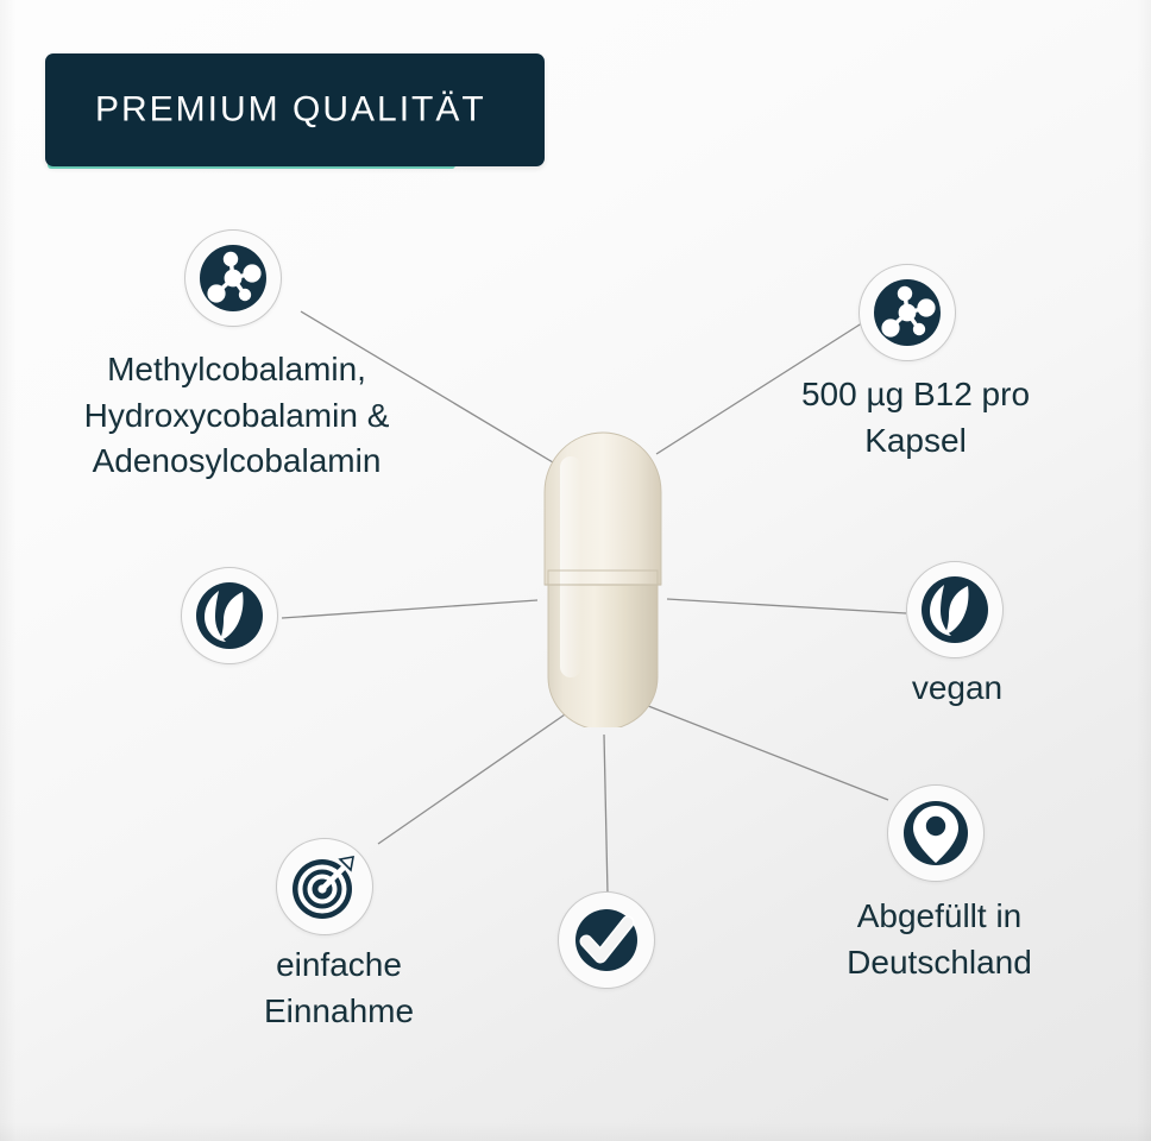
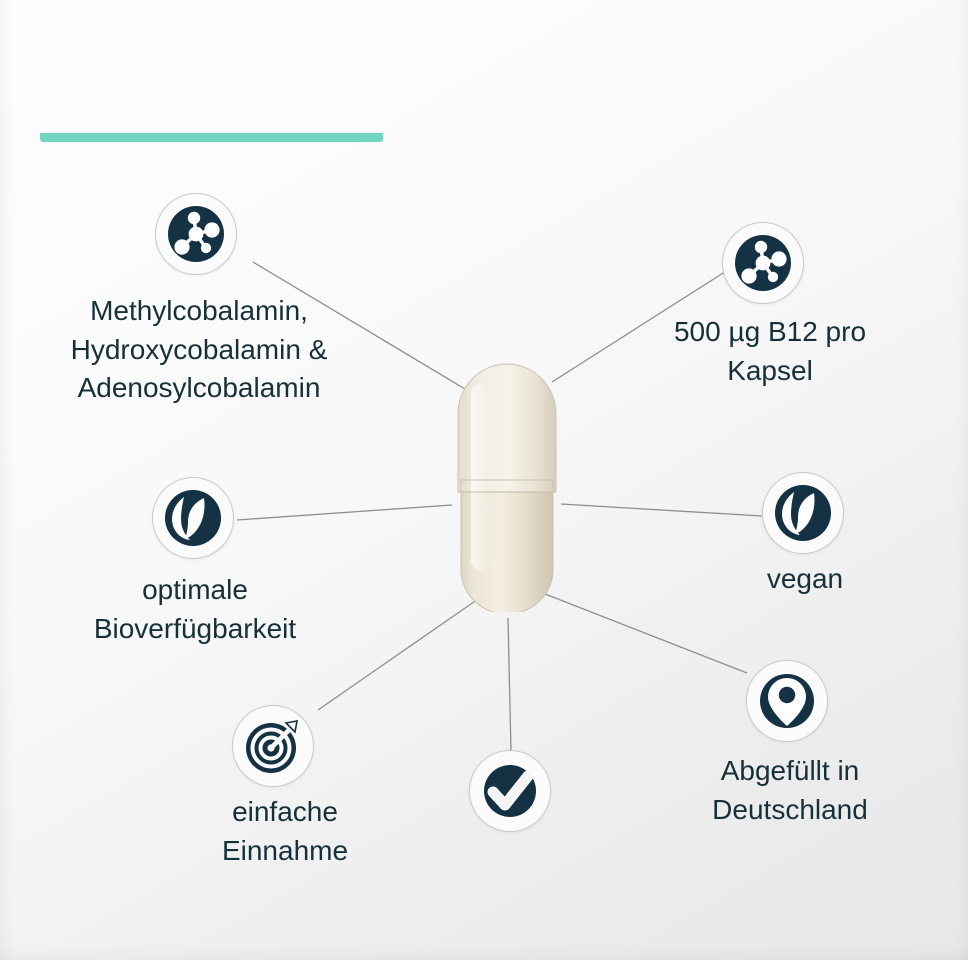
- PREMIUM QUALITÄT
  Methylcobalamin,
  Hydroxycobalamin &
  Adenosylcobalamin
  500 µg B12 pro
  Kapsel
+ optimale
+ Bioverfügbarkeit
  vegan
  einfache
  Einnahme
  Abgefüllt in
  Deutschland
